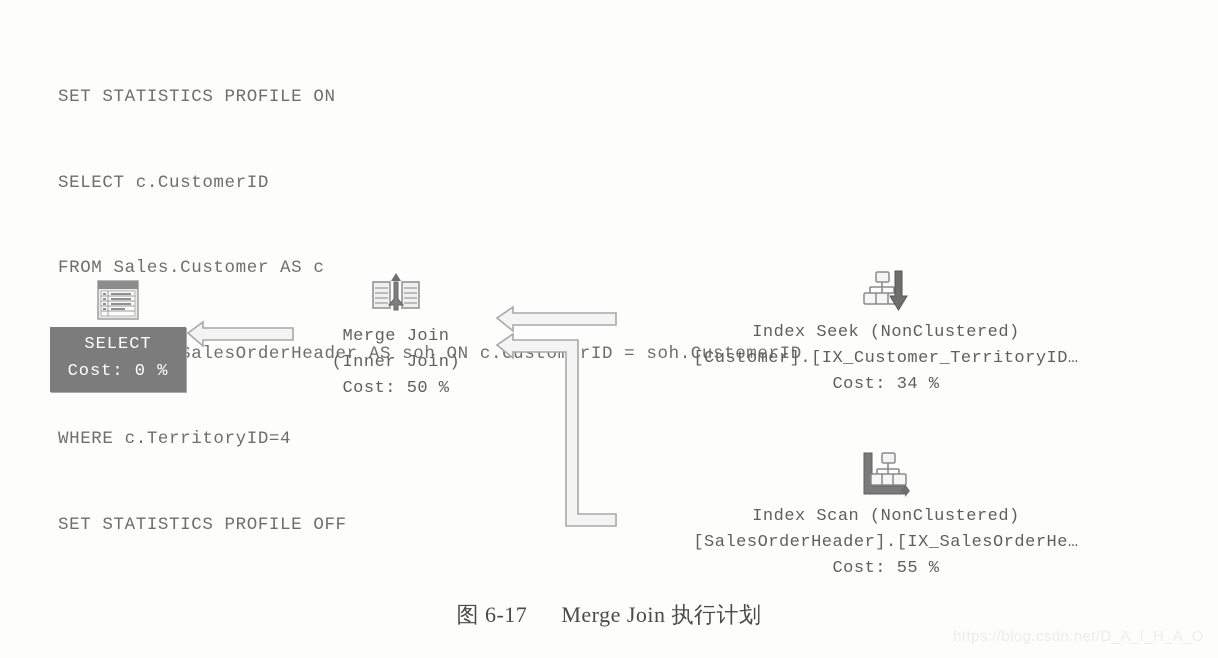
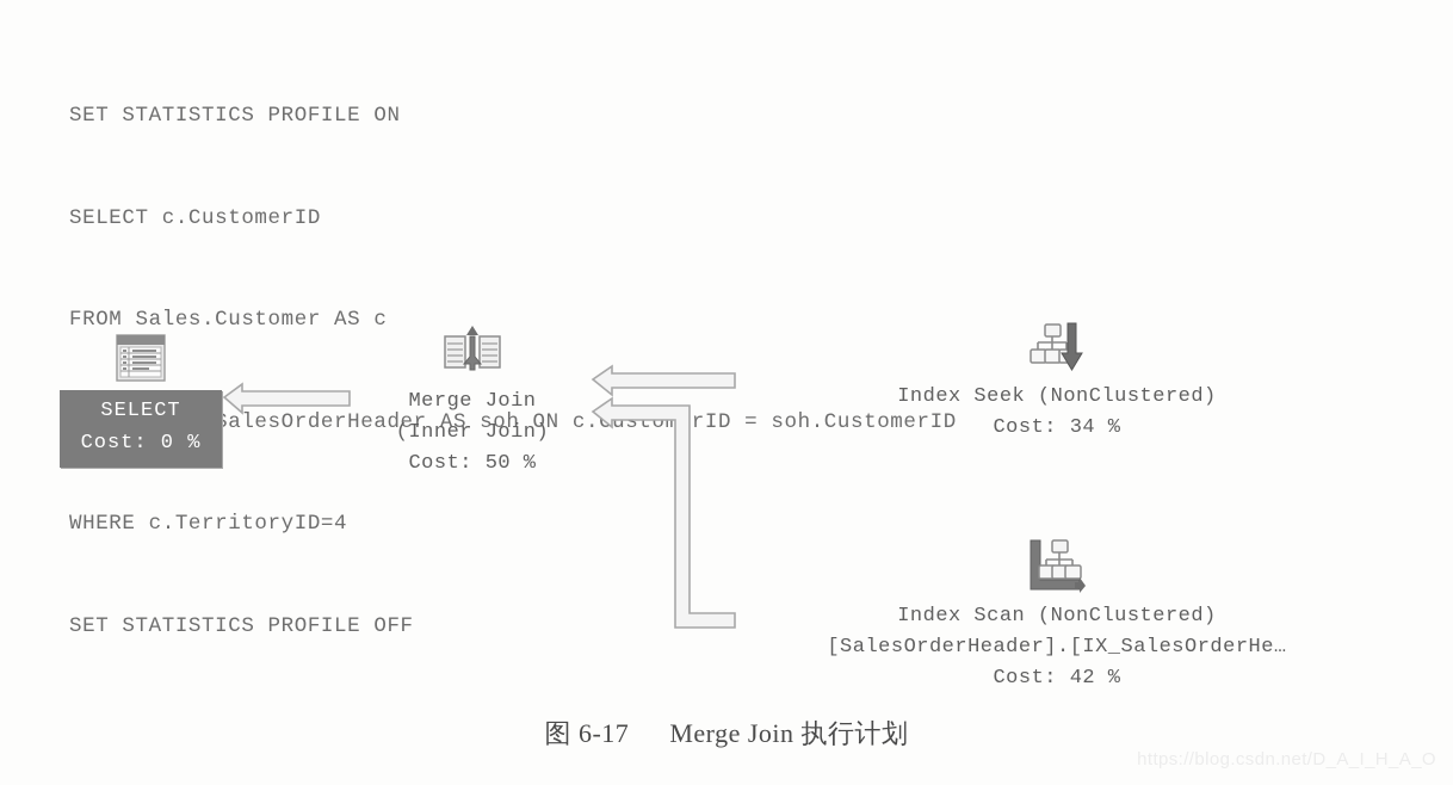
  SET STATISTICS PROFILE ON
  SELECT c.CustomerID
  FROM Sales.Customer AS c
  alesOrderHeader AS soh ON c.ustomrID = soh.CustomerID
  WHERE c.TerritoryID=4
  SET STATISTICS PROFILE OFF
  SELECT
  Cost: 0 %
  Merge Join
  (Inner Join)
  Cost: 50 %
  Index Seek (NonClustered)
- [Customer].[IX_Customer_TerritoryID…
  Cost: 34 %
  Index Scan (NonClustered)
  [SalesOrderHeader].[IX_SalesOrderHe…
- Cost: 55 %
+ Cost: 42 %
  图 6-17 Merge Join 执行计划
